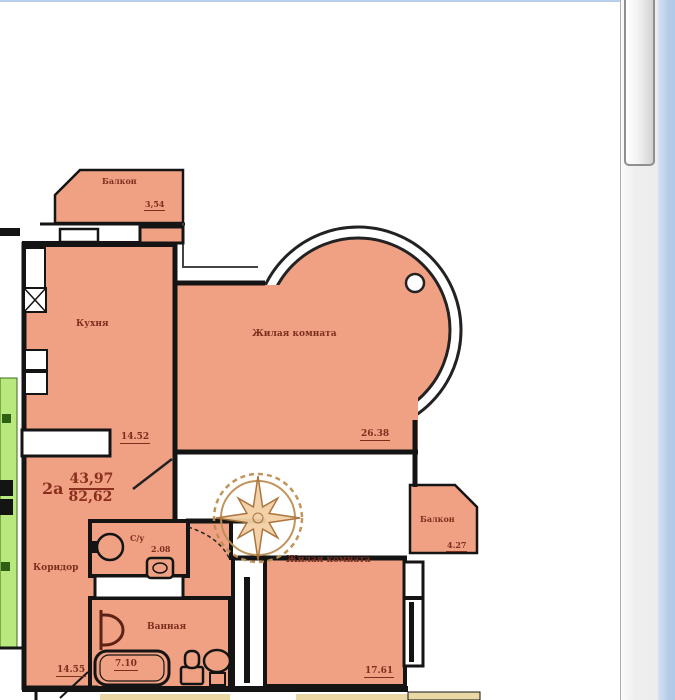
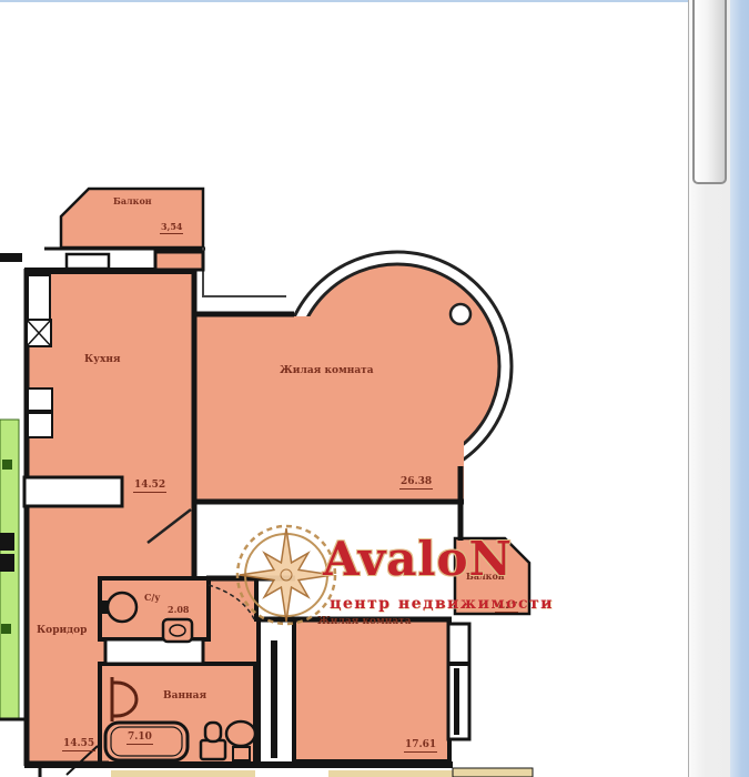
  Балкон
  3,54
  Кухня
  14.52
  Жилая комната
  26.38
- 2а
- 43,97
- 82,62
  С/у
  2.08
  Коридор
  14.55
  Ванная
  7.10
  Жилая комната
  17.61
  Балкон
  4.27
+ AvaloN
+ центр недвижимости
